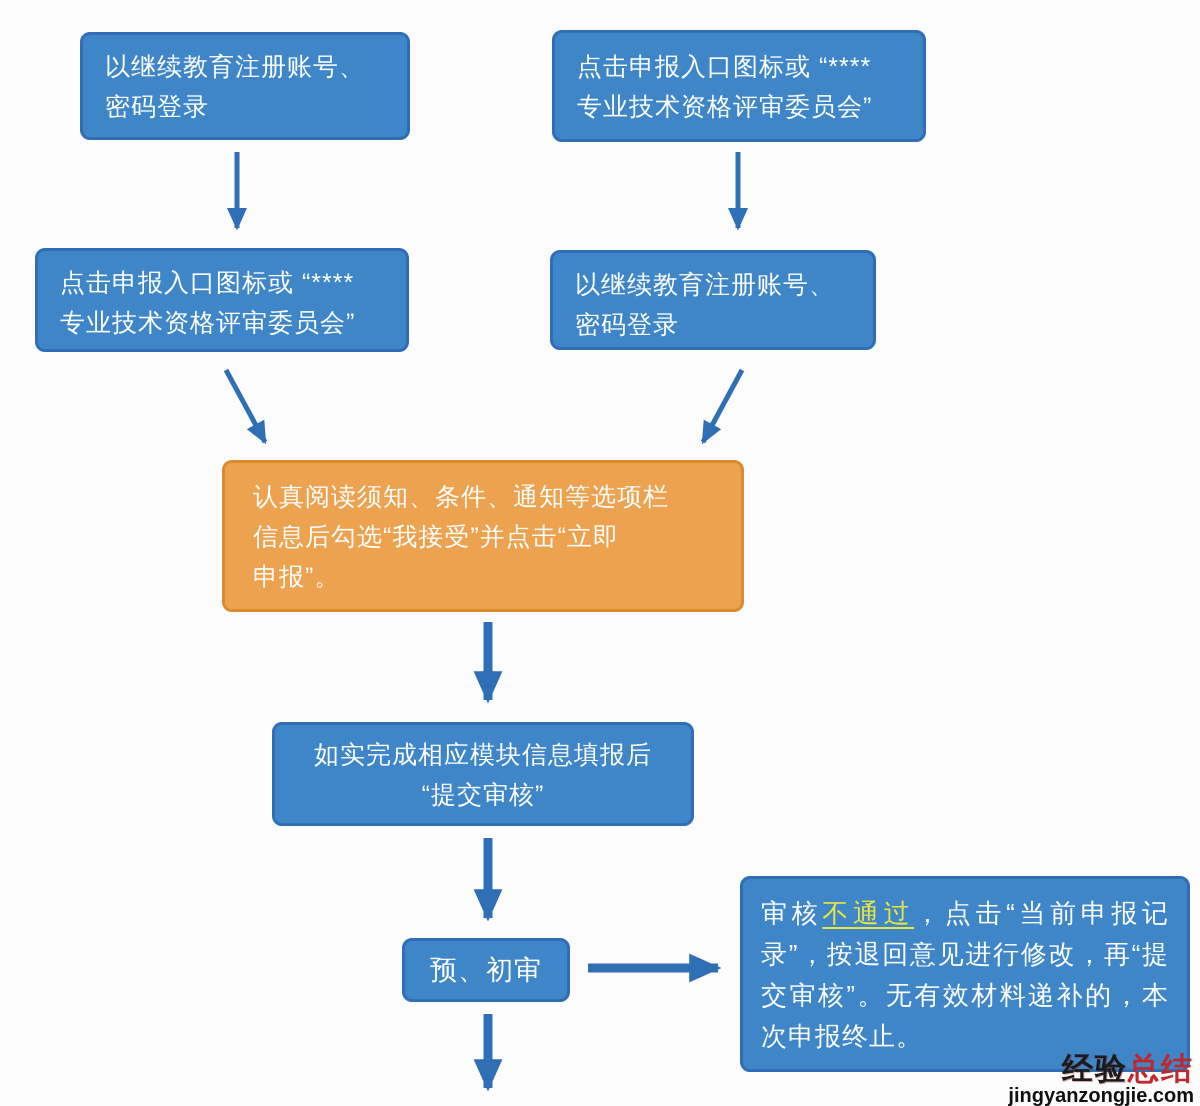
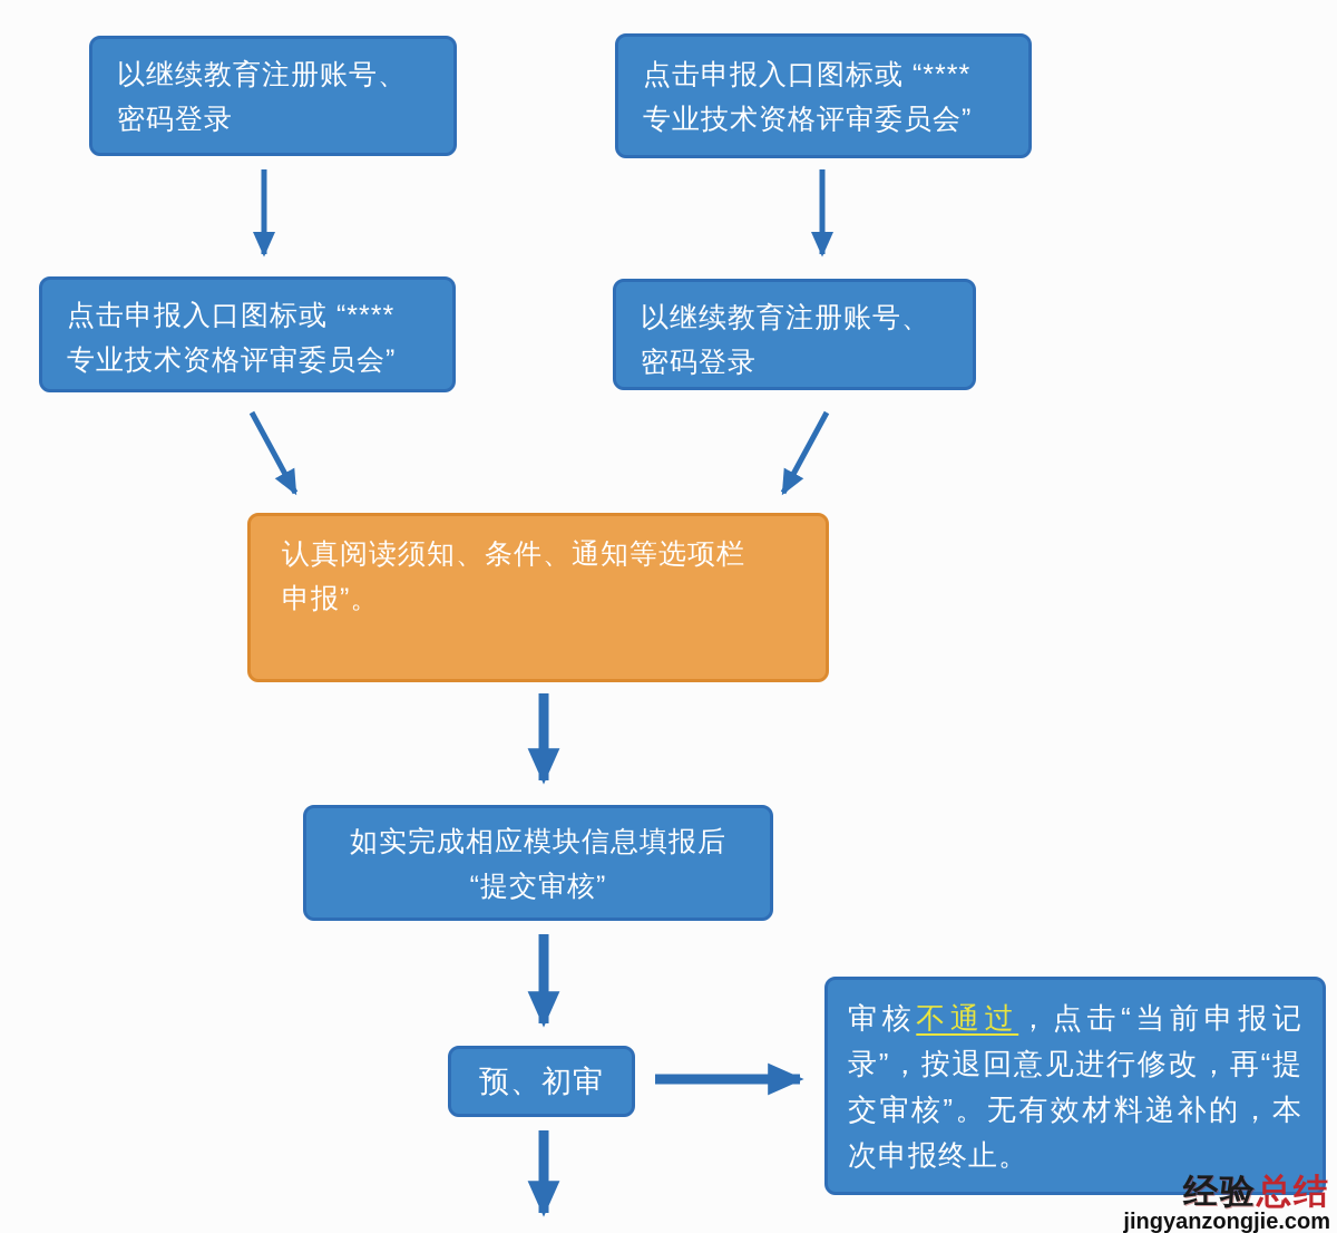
  以继续教育注册账号、
  密码登录
  点击申报入口图标或 “****
  专业技术资格评审委员会”
  点击申报入口图标或 “****
  专业技术资格评审委员会”
  以继续教育注册账号、
  密码登录
  认真阅读须知、条件、通知等选项栏
- 信息后勾选“我接受”并点击“立即
  申报”。
  如实完成相应模块信息填报后
  “提交审核”
  预、初审
  审核不通过，点击“当前申报记录”，按退回意见进行修改，再“提交审核”。无有效材料递补的，本次申报终止。
  经验总结
  jingyanzongjie.com
